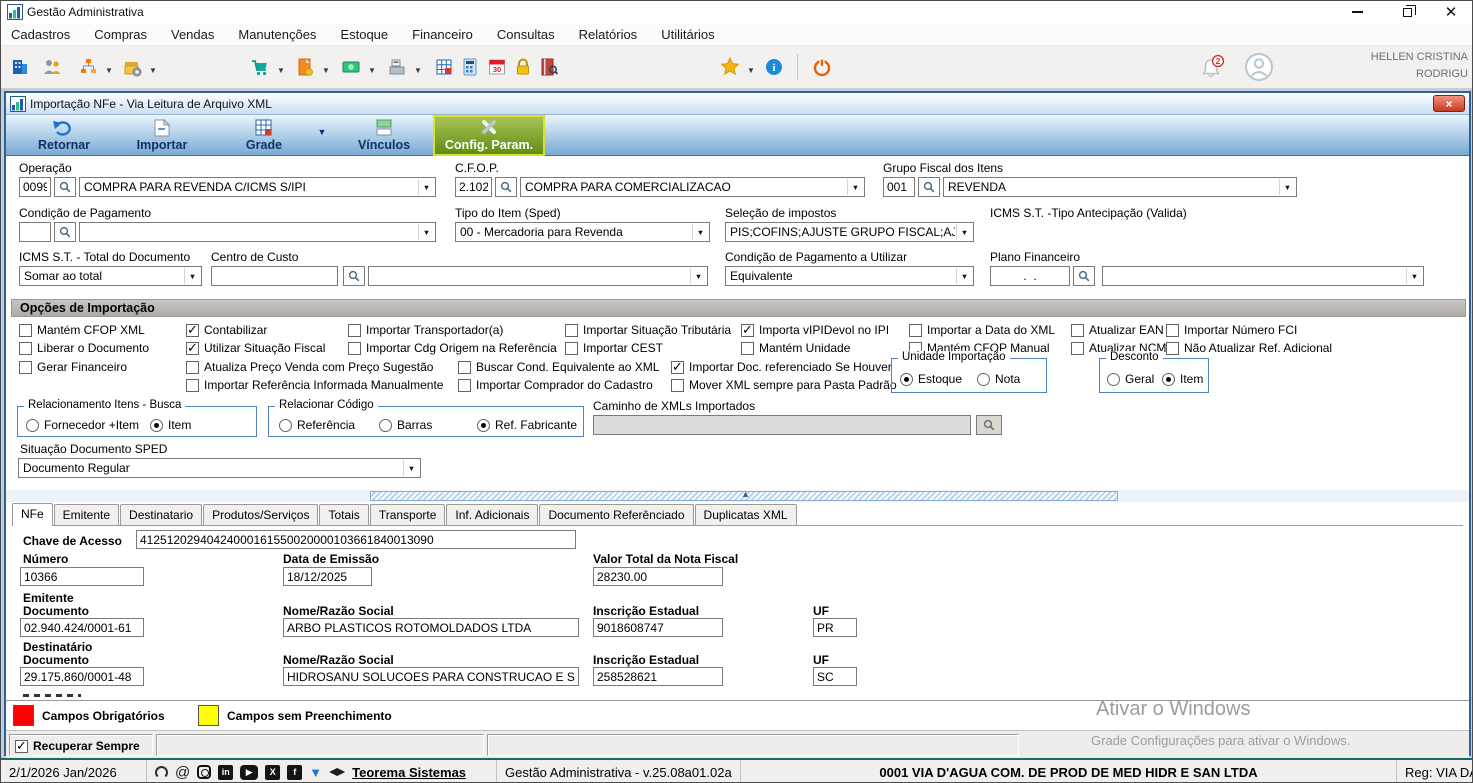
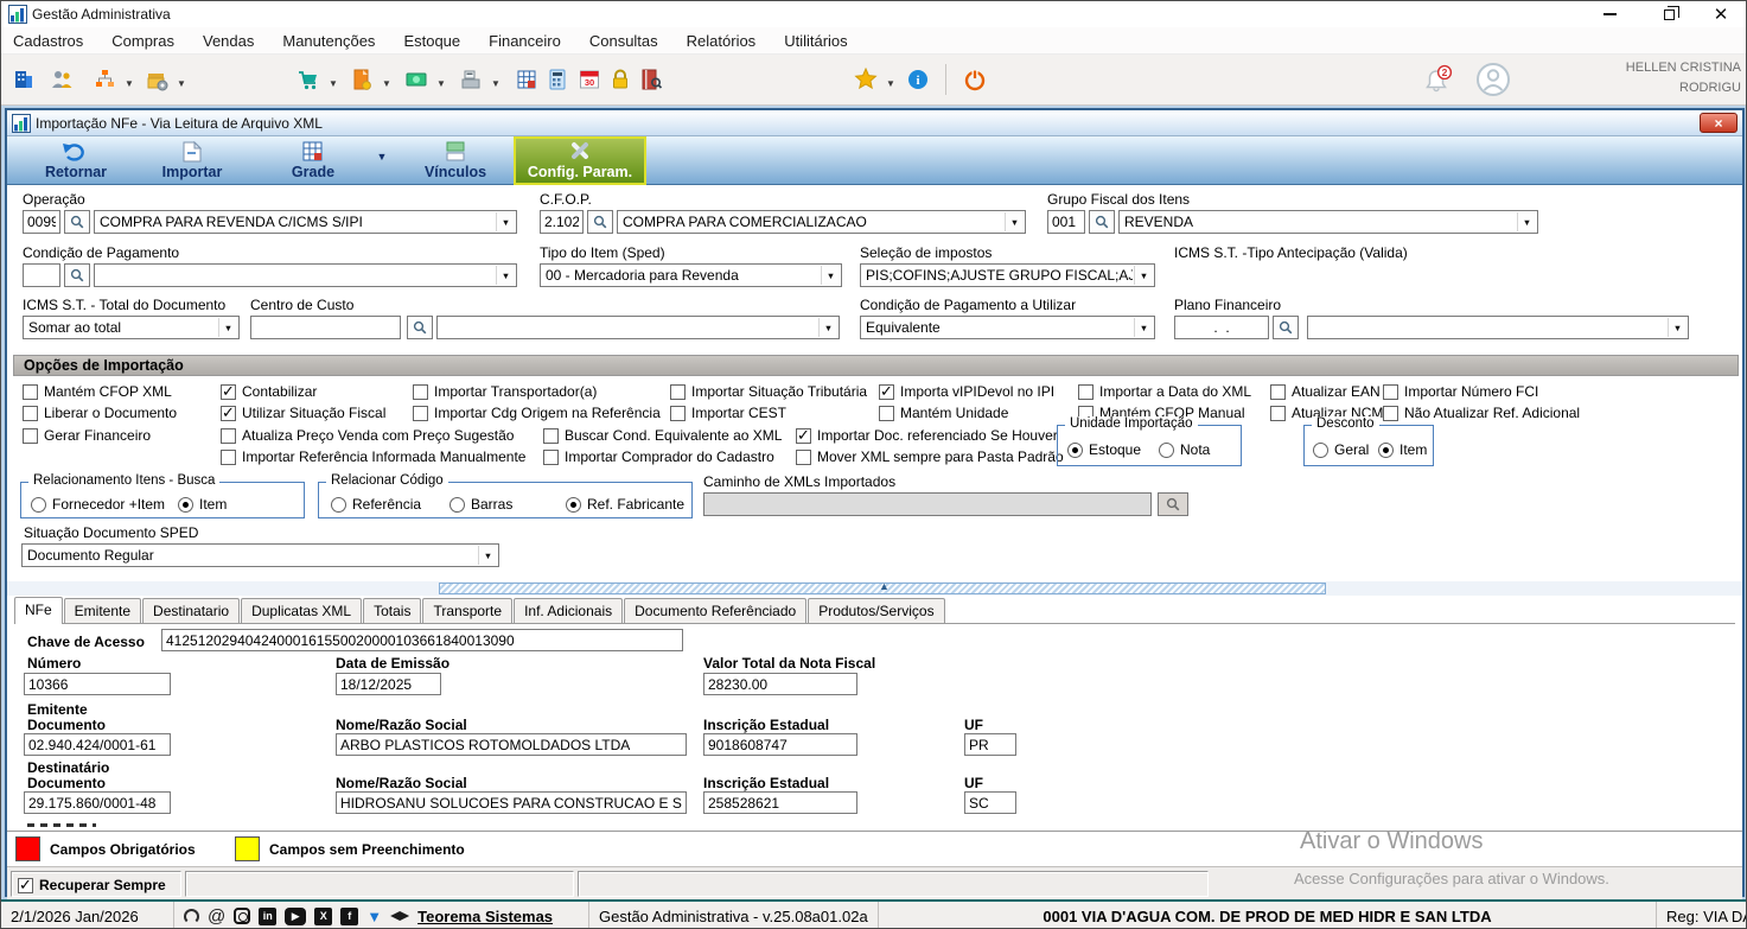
  Gestão Administrativa
  ✕
  Cadastros
  Compras
  Vendas
  Manutenções
  Estoque
  Financeiro
  Consultas
  Relatórios
  Utilitários
  ▼
  ▼
  ▼
  ▼
  ▼
  ▼
  30
  ▼
  i
  2
  HELLEN CRISTINA RODRIGU
  Importação NFe - Via Leitura de Arquivo XML
  ×
  Retornar
  Importar
  Grade
  ▼
  Vínculos
  Config. Param.
  Operação
  0099
  COMPRA PARA REVENDA C/ICMS S/IPI
  C.F.O.P.
  2.102
  COMPRA PARA COMERCIALIZACAO
  Grupo Fiscal dos Itens
  001
  REVENDA
  Condição de Pagamento
  Tipo do Item (Sped)
  00 - Mercadoria para Revenda
  Seleção de impostos
  PIS;COFINS;AJUSTE GRUPO FISCAL;AJ
  ICMS S.T. -Tipo Antecipação (Valida)
  ICMS S.T. - Total do Documento
  Somar ao total
  Centro de Custo
  Condição de Pagamento a Utilizar
  Equivalente
  Plano Financeiro
  . .
  Opções de Importação
  Mantém CFOP XML
  Contabilizar
  Importar Transportador(a)
  Importar Situação Tributária
  Importa vIPIDevol no IPI
  Importar a Data do XML
  Atualizar EAN
  Importar Número FCI
  Liberar o Documento
  Utilizar Situação Fiscal
  Importar Cdg Origem na Referência
  Importar CEST
  Mantém Unidade
  Mantém CFOP Manual
  Atualizar NCM
  Não Atualizar Ref. Adicional
  Gerar Financeiro
  Atualiza Preço Venda com Preço Sugestão
  Buscar Cond. Equivalente ao XML
  Importar Doc. referenciado Se Houver
  Importar Referência Informada Manualmente
  Importar Comprador do Cadastro
  Mover XML sempre para Pasta Padrão
  Unidade Importação
  Estoque
  Nota
  Desconto
  Geral
  Item
  Relacionamento Itens - Busca
  Fornecedor +Item
  Item
  Relacionar Código
  Referência
  Barras
  Ref. Fabricante
  Caminho de XMLs Importados
  Situação Documento SPED
  Documento Regular
  ▲
  NFe
  Emitente
  Destinatario
- Produtos/Serviços
+ Duplicatas XML
  Totais
  Transporte
  Inf. Adicionais
  Documento Referênciado
- Duplicatas XML
+ Produtos/Serviços
  Chave de Acesso
  41251202940424000161550020000103661840013090
  Número
  Data de Emissão
  Valor Total da Nota Fiscal
  10366
  18/12/2025
  28230.00
  Emitente
  Documento
  Nome/Razão Social
  Inscrição Estadual
  UF
  02.940.424/0001-61
  ARBO PLASTICOS ROTOMOLDADOS LTDA
  9018608747
  PR
  Destinatário
  Documento
  Nome/Razão Social
  Inscrição Estadual
  UF
  29.175.860/0001-48
  HIDROSANU SOLUCOES PARA CONSTRUCAO E S
  258528621
  SC
  Campos Obrigatórios
  Campos sem Preenchimento
  Recuperar Sempre
  Ativar o Windows
- Grade Configurações para ativar o Windows.
+ Acesse Configurações para ativar o Windows.
  2/1/2026 Jan/2026
  @
  in
  ▶
  X
  f
  ▼
  Teorema Sistemas
  Gestão Administrativa - v.25.08a01.02a
  0001 VIA D'AGUA COM. DE PROD DE MED HIDR E SAN LTDA
  Reg: VIA D
